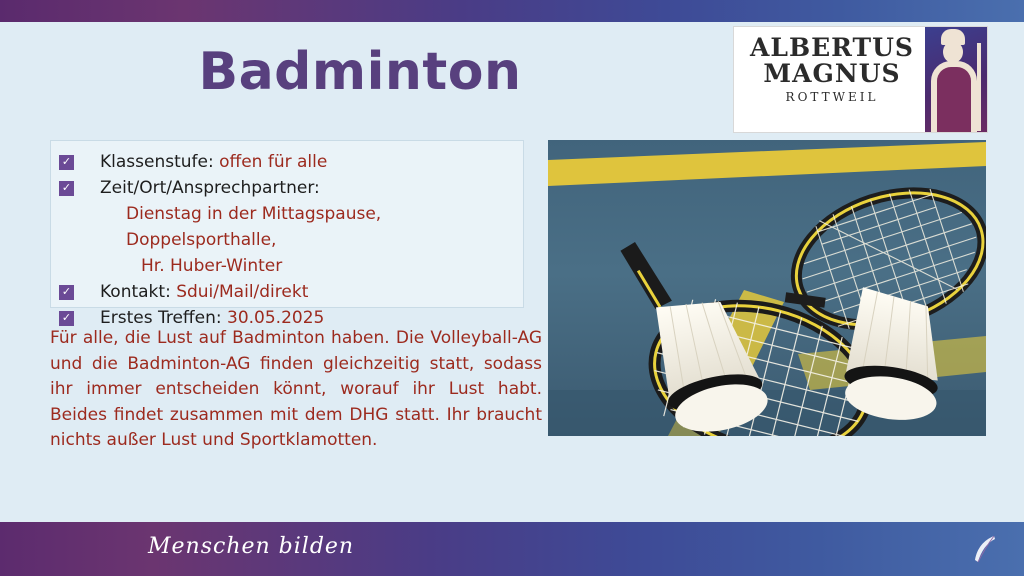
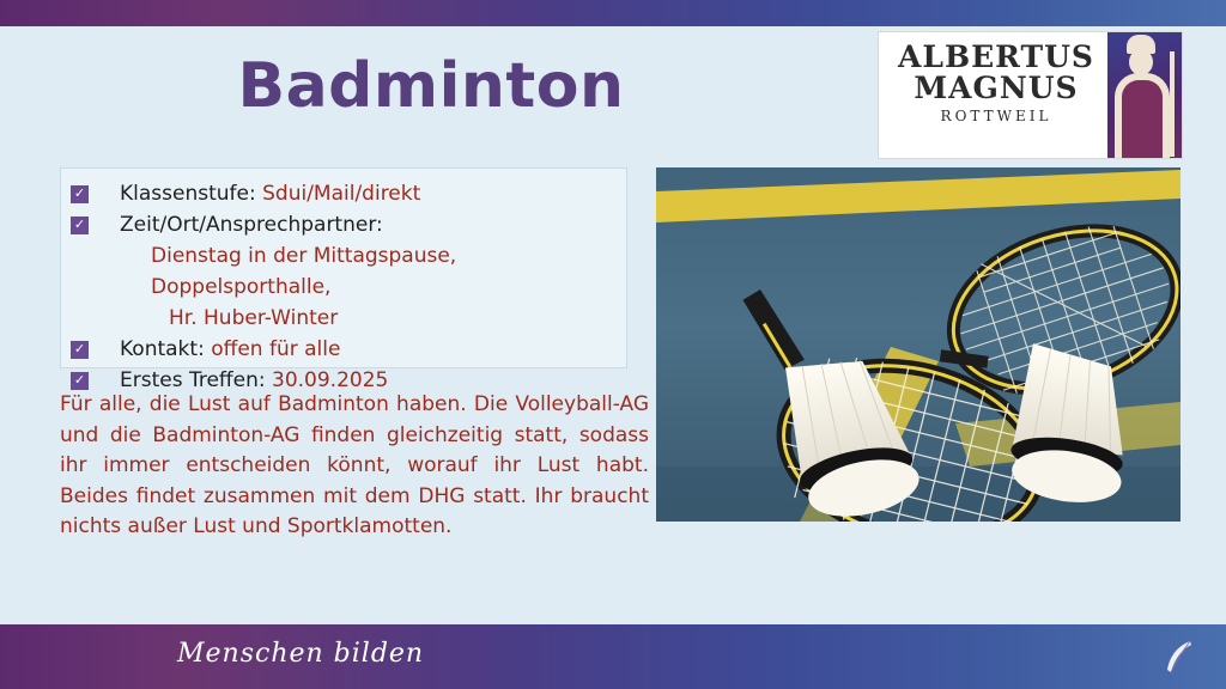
  Badminton
  ALBERTUS
  MAGNUS
  ROTTWEIL
  ✓
- Klassenstufe: offen für alle
+ Klassenstufe: Sdui/Mail/direkt
  ✓
  Zeit/Ort/Ansprechpartner:
  Dienstag in der Mittagspause, Doppelsporthalle,
  Hr. Huber-Winter
  ✓
- Kontakt: Sdui/Mail/direkt
+ Kontakt: offen für alle
  ✓
- Erstes Treffen: 30.05.2025
+ Erstes Treffen: 30.09.2025
  Für alle, die Lust auf Badminton haben. Die Volleyball-AG und die Badminton-AG finden gleichzeitig statt, sodass ihr immer entscheiden könnt, worauf ihr Lust habt. Beides findet zusammen mit dem DHG statt. Ihr braucht nichts außer Lust und Sportklamotten.
  Menschen bilden
